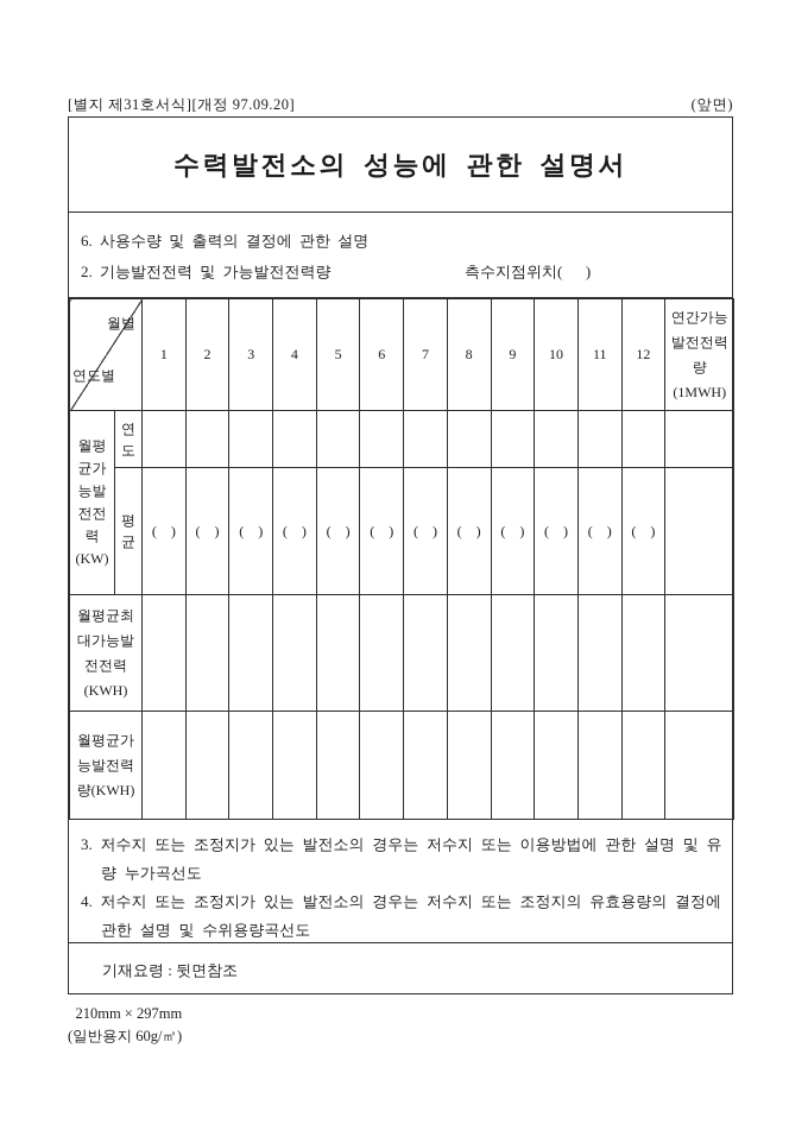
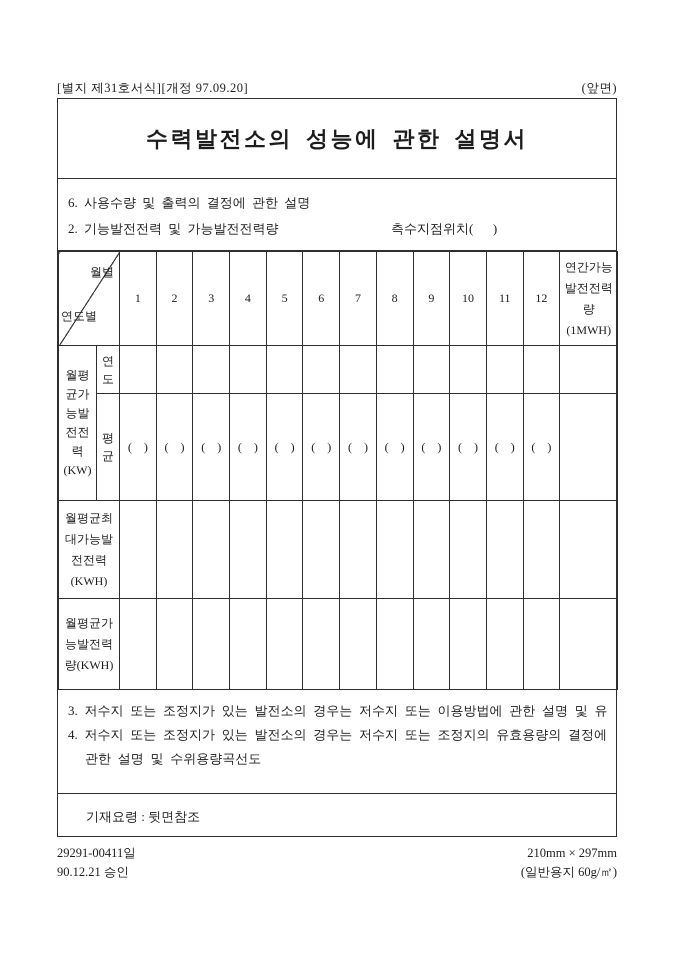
  [별지 제31호서식][개정 97.09.20]
  (앞면)
  수력발전소의 성능에 관한 설명서
  6. 사용수량 및 출력의 결정에 관한 설명
  2. 기능발전전력 및 가능발전전력량
  측수지점위치( )
  월별 연도별	1	2	3	4	5	6	7	8	9	10	11	12	연간가능 발전전력 량 (1MWH)
  월평 균가 능발 전전 력 (KW)	연 도
  평 균	( )	( )	( )	( )	( )	( )	( )	( )	( )	( )	( )	( )
  월평균최 대가능발 전전력 (KWH)
  월평균가 능발전력 량(KWH)
  3. 저수지 또는 조정지가 있는 발전소의 경우는 저수지 또는 이용방법에 관한 설명 및 유
- 량 누가곡선도
  4. 저수지 또는 조정지가 있는 발전소의 경우는 저수지 또는 조정지의 유효용량의 결정에
  관한 설명 및 수위용량곡선도
  기재요령 : 뒷면참조
+ 29291-00411일
+ 90.12.21 승인
  210mm × 297mm
  (일반용지 60g/㎡)
